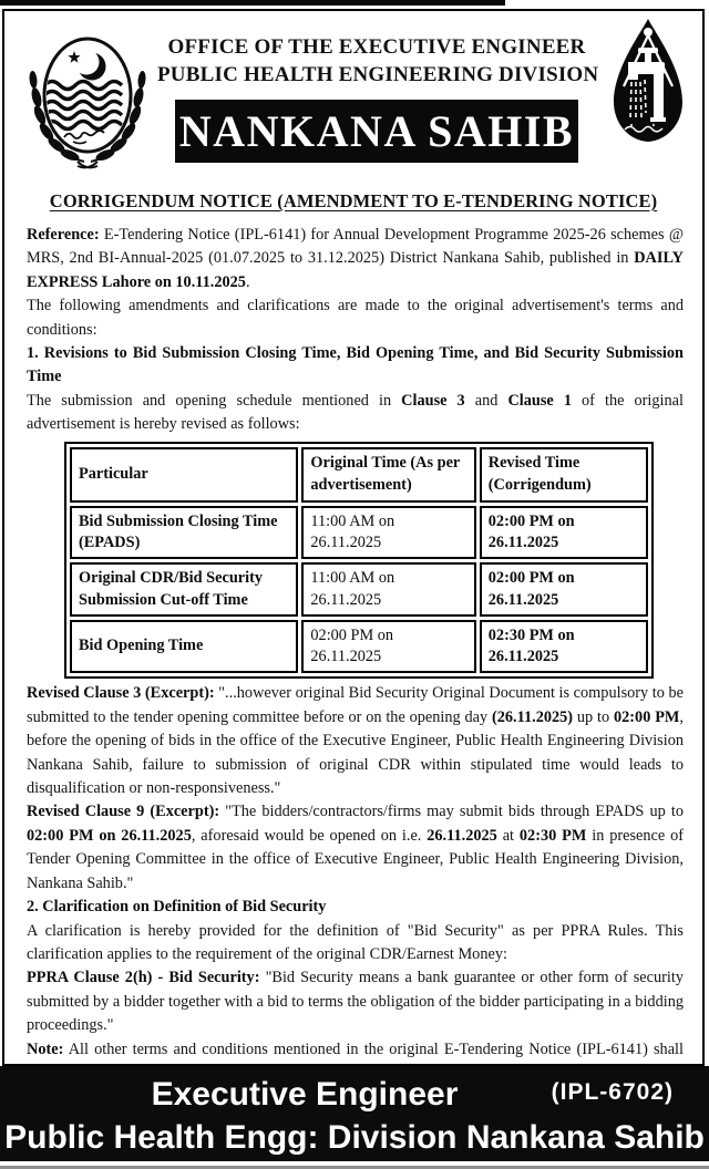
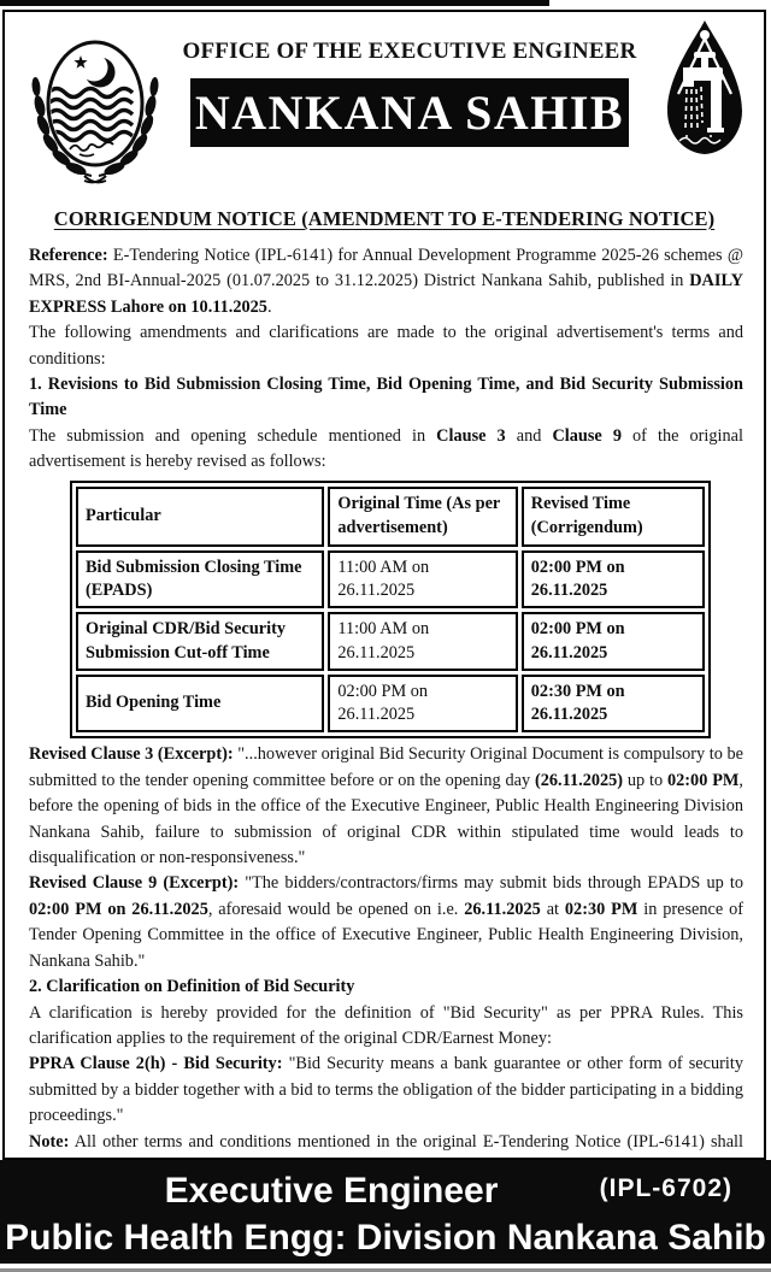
  OFFICE OF THE EXECUTIVE ENGINEER
- PUBLIC HEALTH ENGINEERING DIVISION
  NANKANA SAHIB
  CORRIGENDUM NOTICE (AMENDMENT TO E-TENDERING NOTICE)
  Reference: E-Tendering Notice (IPL-6141) for Annual Development Programme 2025-26 schemes @ MRS, 2nd BI-Annual-2025 (01.07.2025 to 31.12.2025) District Nankana Sahib, published in DAILY EXPRESS Lahore on 10.11.2025.
  The following amendments and clarifications are made to the original advertisement's terms and conditions:
  1. Revisions to Bid Submission Closing Time, Bid Opening Time, and Bid Security Submission Time
- The submission and opening schedule mentioned in Clause 3 and Clause 1 of the original advertisement is hereby revised as follows:
+ The submission and opening schedule mentioned in Clause 3 and Clause 9 of the original advertisement is hereby revised as follows:
  Particular	Original Time (As per advertisement)	Revised Time (Corrigendum)
  Bid Submission Closing Time (EPADS)	11:00 AM on 26.11.2025	02:00 PM on 26.11.2025
  Original CDR/Bid Security Submission Cut-off Time	11:00 AM on 26.11.2025	02:00 PM on 26.11.2025
  Bid Opening Time	02:00 PM on 26.11.2025	02:30 PM on 26.11.2025
  Revised Clause 3 (Excerpt): "...however original Bid Security Original Document is compulsory to be submitted to the tender opening committee before or on the opening day (26.11.2025) up to 02:00 PM, before the opening of bids in the office of the Executive Engineer, Public Health Engineering Division Nankana Sahib, failure to submission of original CDR within stipulated time would leads to disqualification or non-responsiveness."
  Revised Clause 9 (Excerpt): "The bidders/contractors/firms may submit bids through EPADS up to 02:00 PM on 26.11.2025, aforesaid would be opened on i.e. 26.11.2025 at 02:30 PM in presence of Tender Opening Committee in the office of Executive Engineer, Public Health Engineering Division, Nankana Sahib."
  2. Clarification on Definition of Bid Security
  A clarification is hereby provided for the definition of "Bid Security" as per PPRA Rules. This clarification applies to the requirement of the original CDR/Earnest Money:
  PPRA Clause 2(h) - Bid Security: "Bid Security means a bank guarantee or other form of security submitted by a bidder together with a bid to terms the obligation of the bidder participating in a bidding proceedings."
  Executive Engineer
  (IPL-6702)
  Public Health Engg: Division Nankana Sahib
